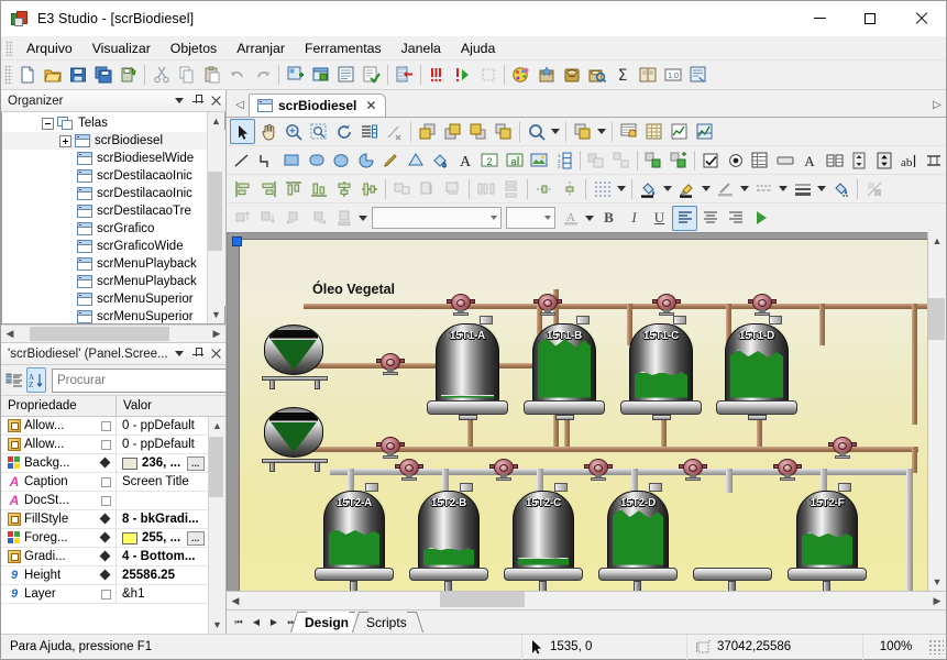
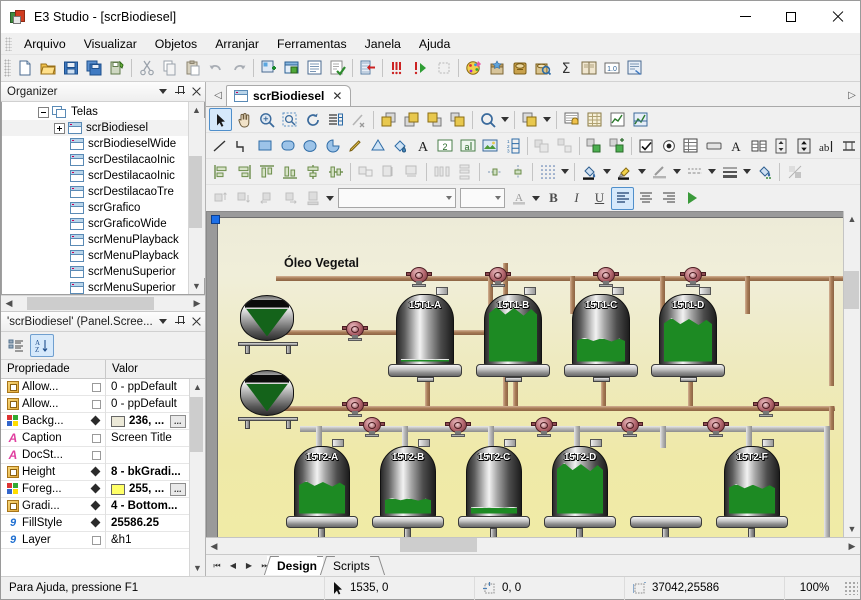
  E3 Studio - [scrBiodiesel]
  Arquivo
  Visualizar
  Objetos
  Arranjar
  Ferramentas
  Janela
  Ajuda
  Σ
  Organizer
  Telas
  scrBiodiesel
  scrBiodieselWide
  scrDestilacaoInic
  scrDestilacaoInic
  scrDestilacaoTre
  scrGrafico
  scrGraficoWide
  scrMenuPlayback
  scrMenuPlayback
  scrMenuSuperior
  scrMenuSuperior
  ▲
  ▼
  ◀
  ▶
  'scrBiodiesel' (Panel.Scree...
  A
  Z
- Procurar
  Propriedade
  Valor
  Allow...
  0 - ppDefault
  Allow...
  0 - ppDefault
  Backg...
  236, ...
  ...
  A
  Caption
  Screen Title
  A
  DocSt...
- FillStyle
+ Height
  8 - bkGradi...
  Foreg...
  255, ...
  ...
  Gradi...
  4 - Bottom...
  9
- Height
+ FillStyle
  25586.25
  9
  Layer
  &h1
  ▲
  ▼
  ◁
  scrBiodiesel
  ✕
  ▷
  A
  2
  a
  A
  ab
  A
  B
  I
  U
  Óleo Vegetal
  15T1-A
  15T1-B
  15T1-C
  15T1-D
  15T2-A
  15T2-B
  15T2-C
  15T2-D
  15T2-F
  ▲
  ▼
  ◀
  ▶
  ⏮
  ◀
  ▶
  ⏭
  Design
  Scripts
  Para Ajuda, pressione F1
  1535, 0
+ 0, 0
  37042,25586
  100%
